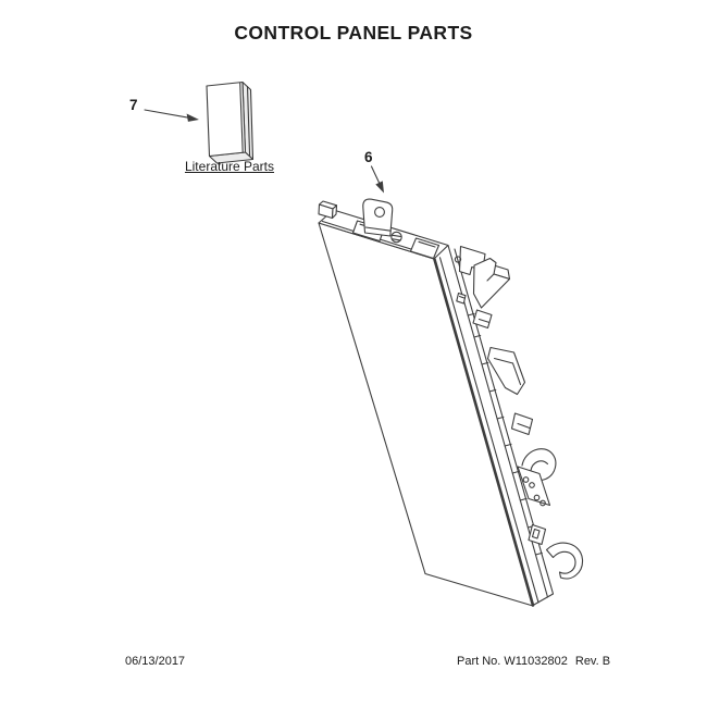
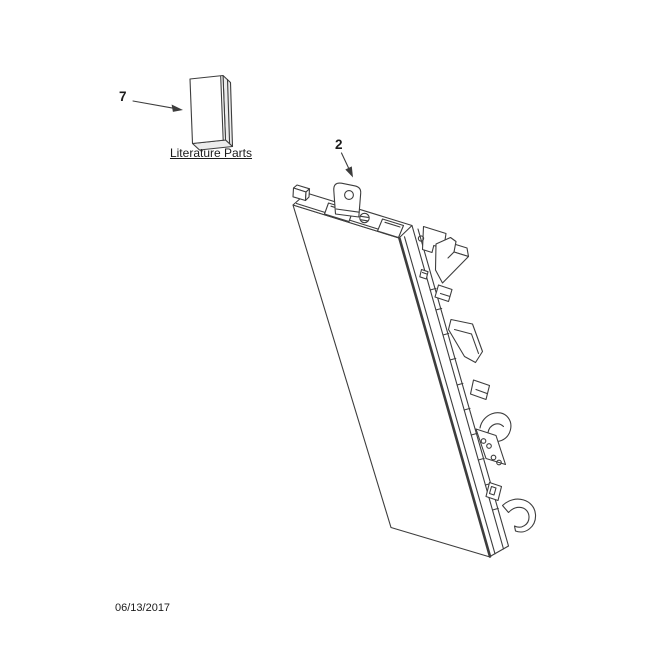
- CONTROL PANEL PARTS
  7
- 6
+ 2
  Literature Parts
  06/13/2017
- Part No. W11032802 Rev. B
